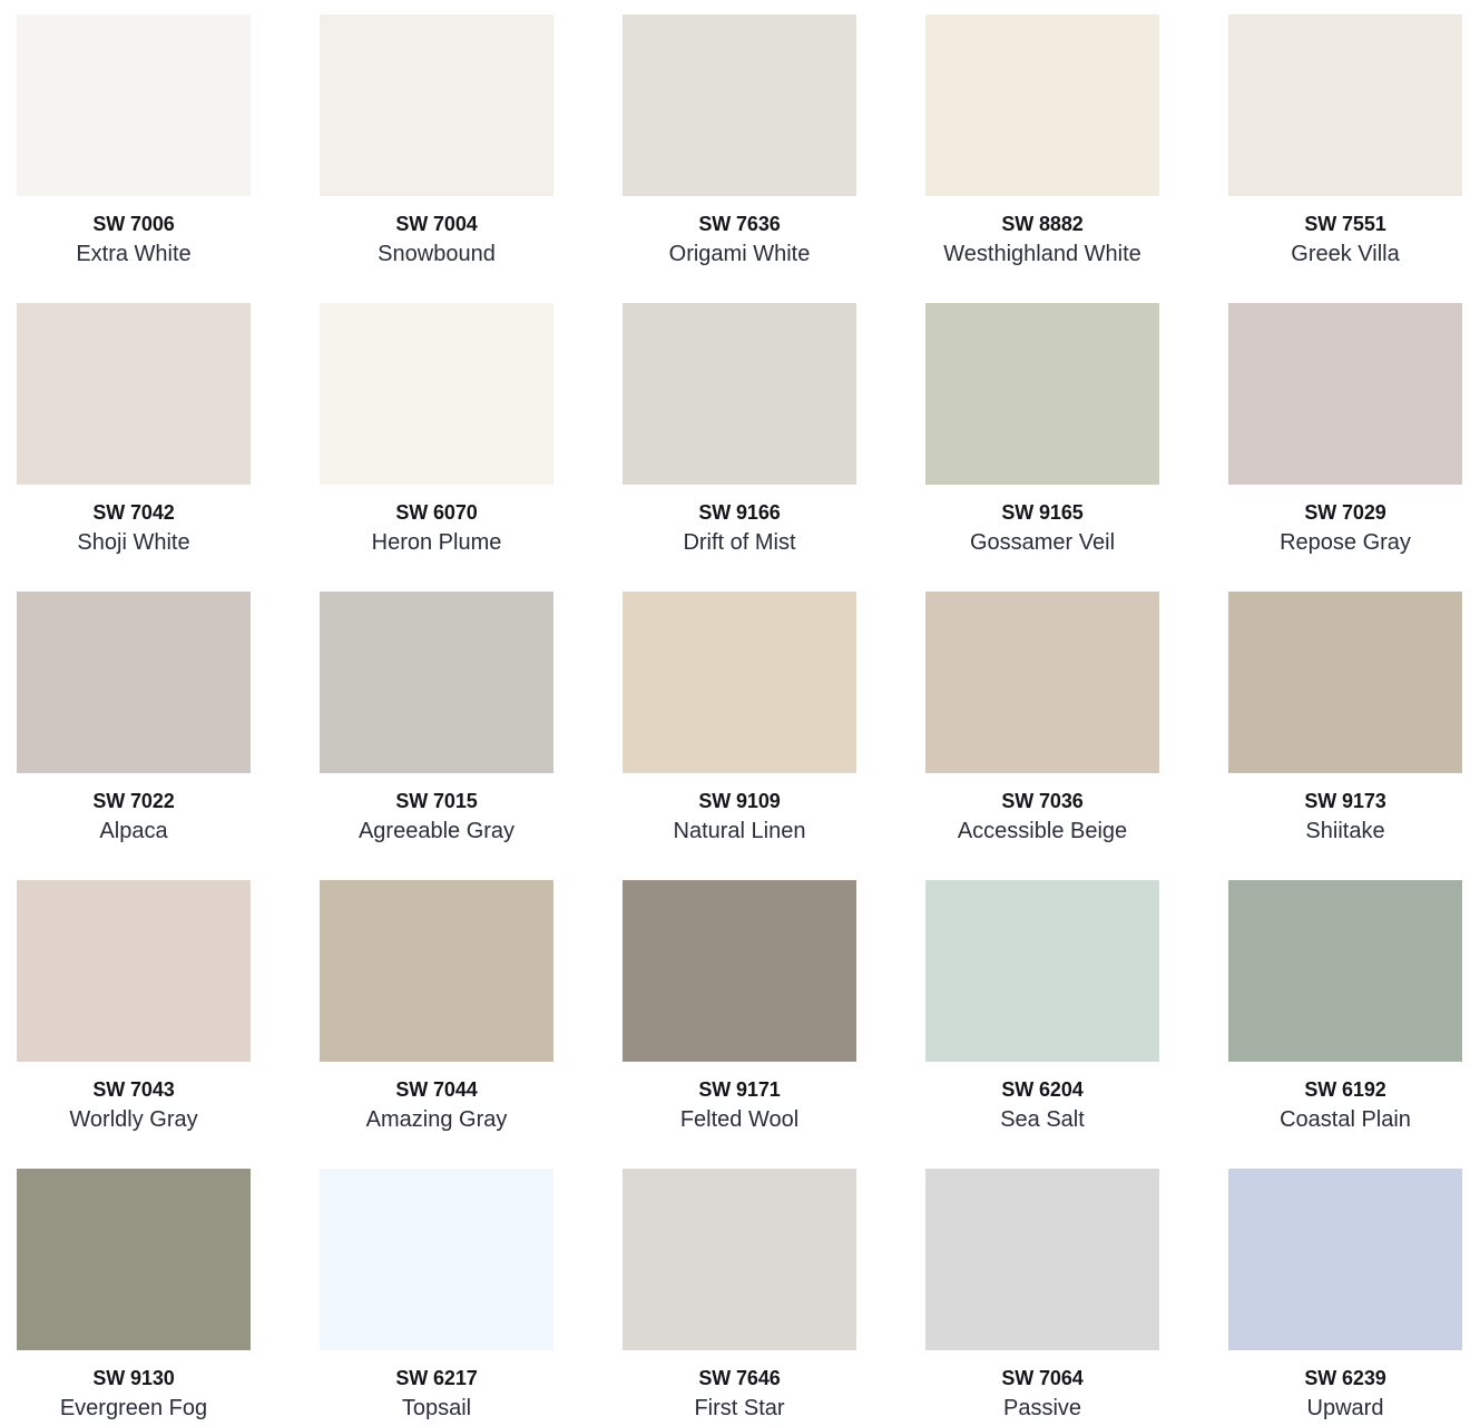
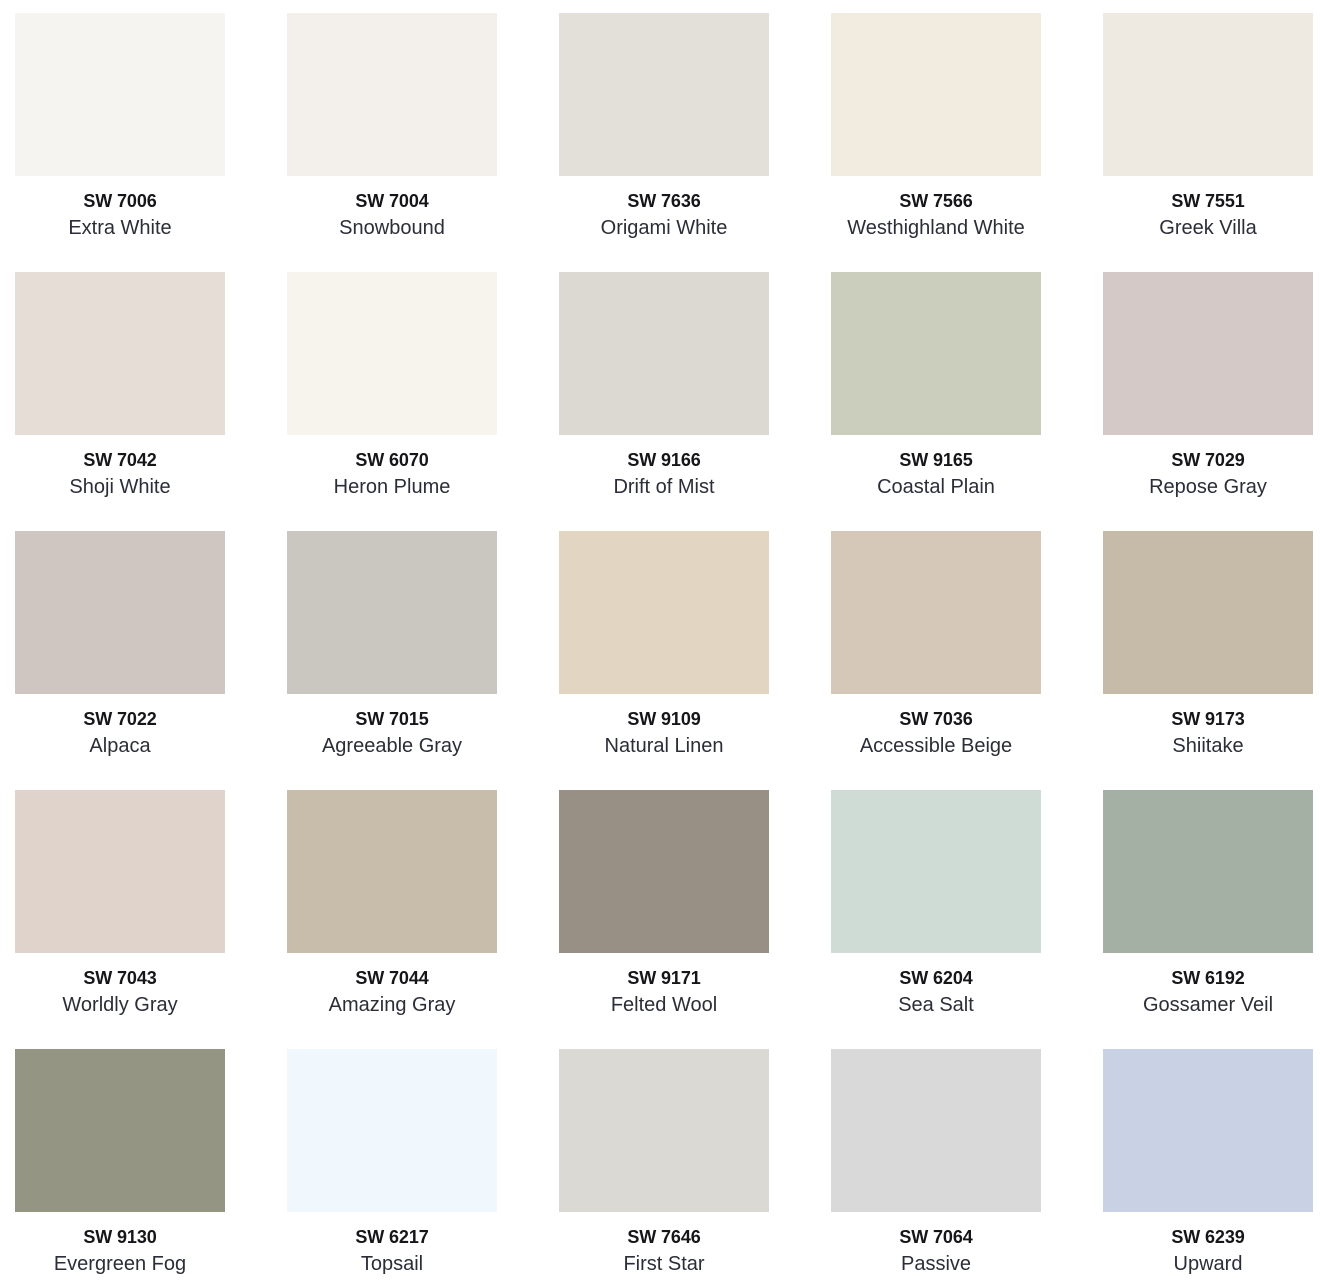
  SW 7006
  Extra White
  SW 7004
  Snowbound
  SW 7636
  Origami White
- SW 8882
+ SW 7566
  Westhighland White
  SW 7551
  Greek Villa
  SW 7042
  Shoji White
  SW 6070
  Heron Plume
  SW 9166
  Drift of Mist
  SW 9165
- Gossamer Veil
+ Coastal Plain
  SW 7029
  Repose Gray
  SW 7022
  Alpaca
  SW 7015
  Agreeable Gray
  SW 9109
  Natural Linen
  SW 7036
  Accessible Beige
  SW 9173
  Shiitake
  SW 7043
  Worldly Gray
  SW 7044
  Amazing Gray
  SW 9171
  Felted Wool
  SW 6204
  Sea Salt
  SW 6192
- Coastal Plain
+ Gossamer Veil
  SW 9130
  Evergreen Fog
  SW 6217
  Topsail
  SW 7646
  First Star
  SW 7064
  Passive
  SW 6239
  Upward
